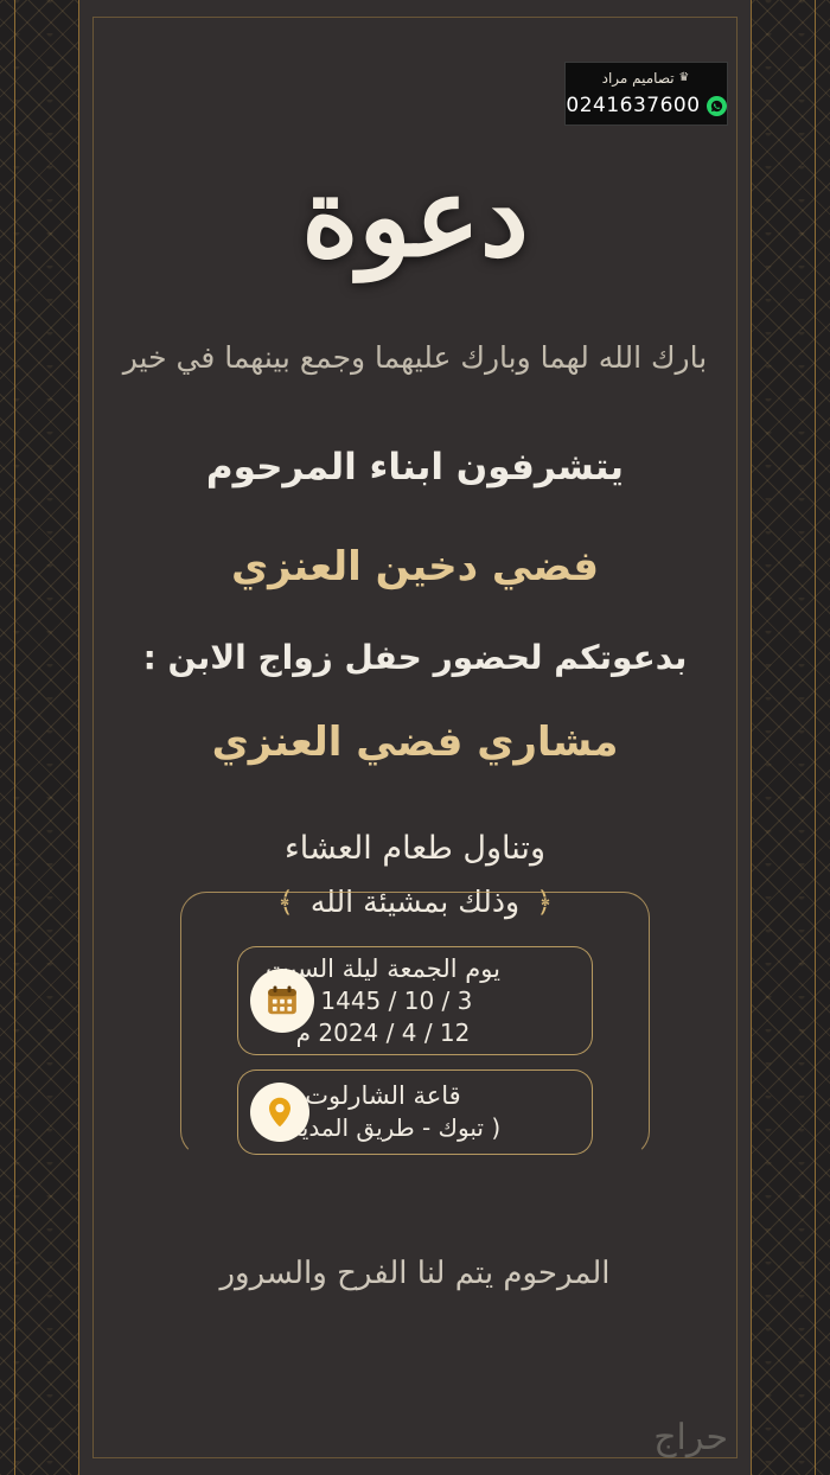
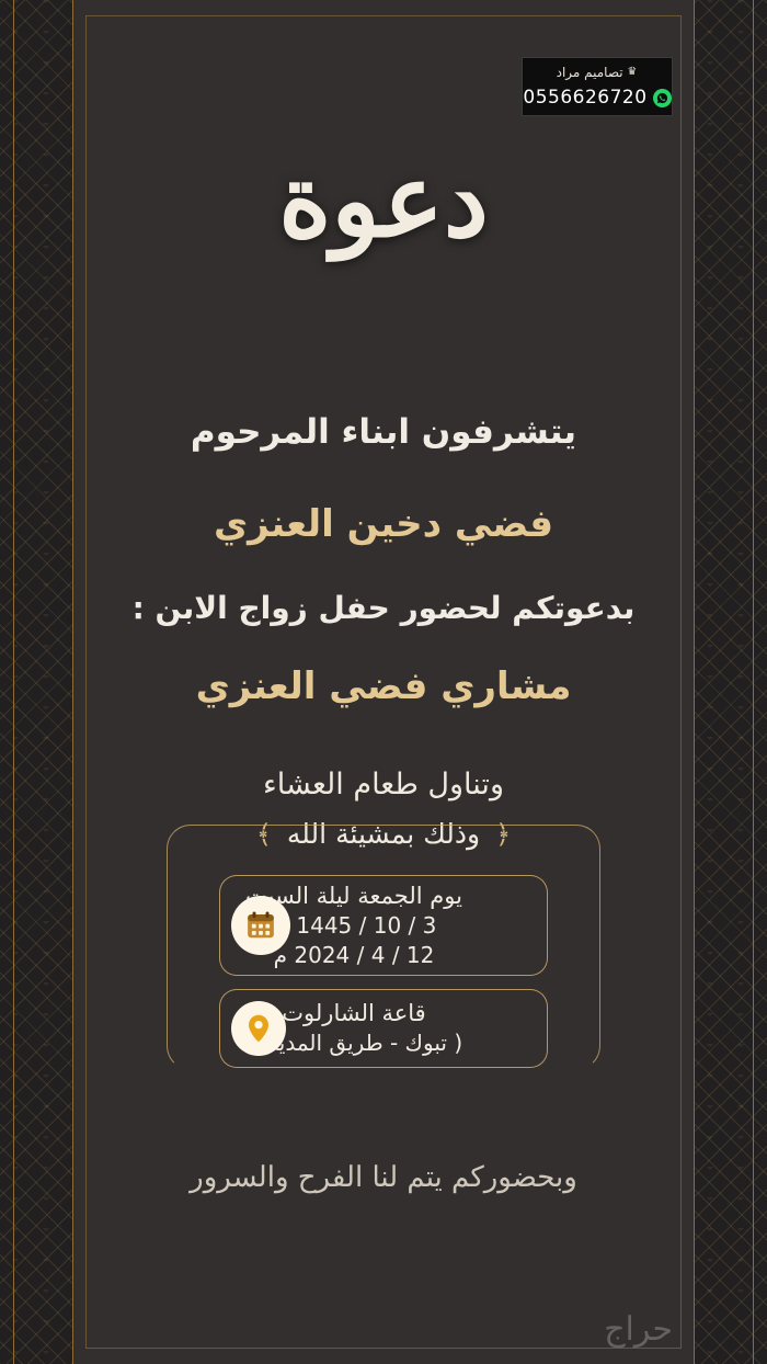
  ♛ تصاميم مراد
- 0241637600
+ 0556626720
  دعوة
- بارك الله لهما وبارك عليهما وجمع بينهما في خير
  يتشرفون ابناء المرحوم
  فضي دخين العنزي
  بدعوتكم لحضور حفل زواج الابن :
  مشاري فضي العنزي
  وتناول طعام العشاء
  ﴿ وذلك بمشيئة الله ﴾
  يوم الجمعة ليلة السب
  3 / 10 / 1445
  12 / 4 / 2024 م
  قاعة الشارلوت
  ( تبوك - طريق المدي
- المرحوم يتم لنا الفرح والسرور
+ وبحضوركم يتم لنا الفرح والسرور
  حراج
